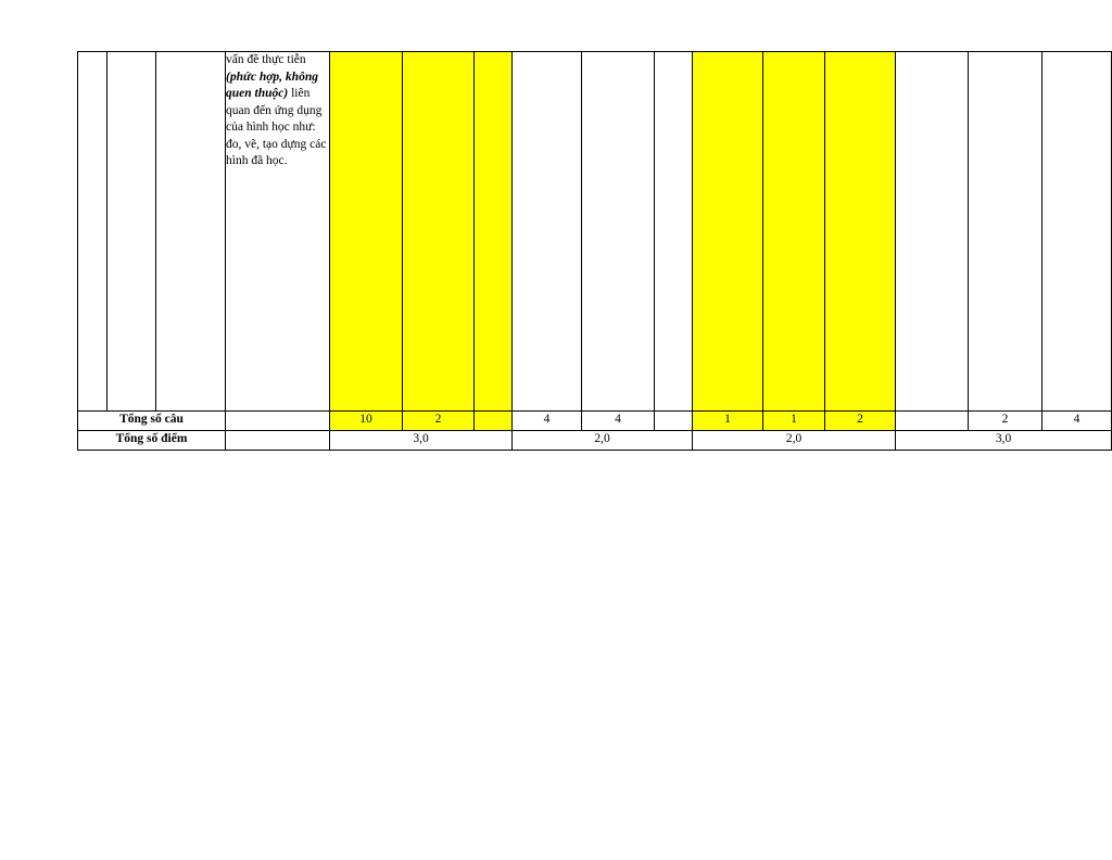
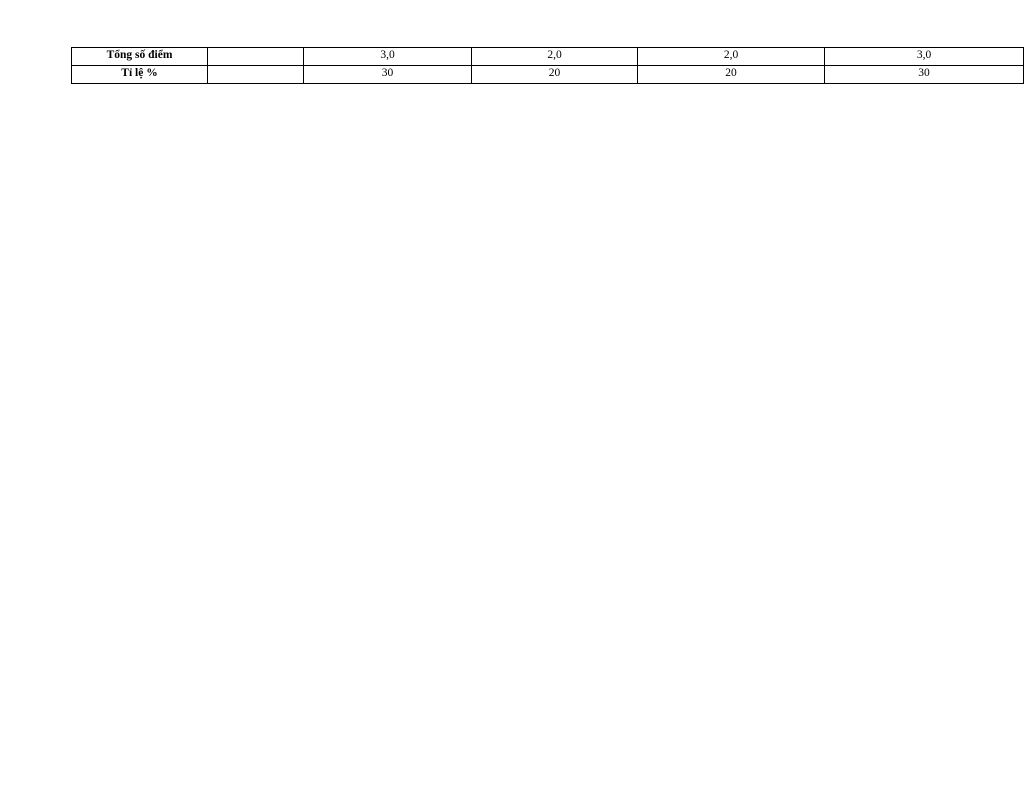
- 			vấn đề thực tiễn (phức hợp, không quen thuộc) liên quan đến ứng dụng của hình học như: đo, vẽ, tạo dựng các hình đã học.
- Tổng số câu		10	2		4	4		1	1	2		2	4
  Tổng số điểm		3,0	2,0	2,0	3,0
+ Tỉ lệ %		30	20	20	30
